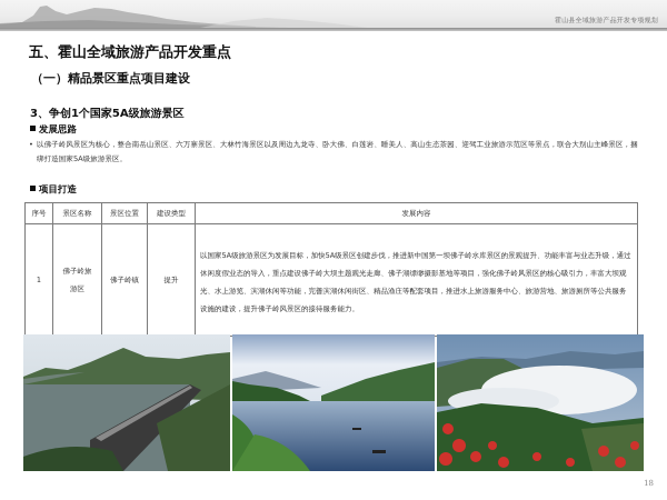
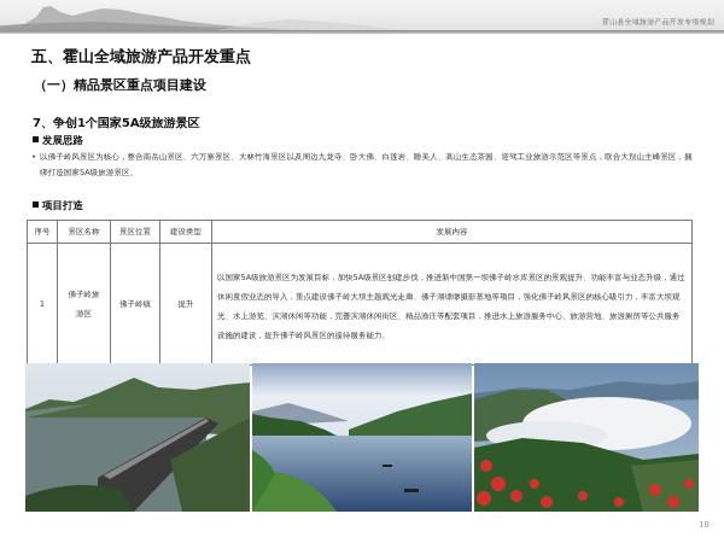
  五、霍山全域旅游产品开发重点
  （一）精品景区重点项目建设
- 3、争创1个国家5A级旅游景区
+ 7、争创1个国家5A级旅游景区
  发展思路
  •
  以佛子岭风景区为核心，整合南岳山景区、六万寨景区、大林竹海景区以及周边九龙寺、卧大佛、白莲岩、睡美人、高山生态茶园、迎驾工业旅游示范区等景点，联合大别山主峰景区，捆绑打造国家5A级旅游景区。
  项目打造
  序号	景区名称	景区位置	建设类型	发展内容
  1	佛子岭旅游区	佛子岭镇	提升	以国家5A级旅游景区为发展目标，加快5A级景区创建步伐，推进新中国第一坝佛子岭水库景区的景观提升、功能丰富与业态升级，通过休闲度假业态的导入，重点建设佛子岭大坝主题观光走廊、佛子湖缥缈摄影基地等项目，强化佛子岭风景区的核心吸引力，丰富大坝观光、水上游览、滨湖休闲等功能，完善滨湖休闲街区、精品渔庄等配套项目，推进水上旅游服务中心、旅游营地、旅游厕所等公共服务设施的建设，提升佛子岭风景区的接待服务能力。
  18
